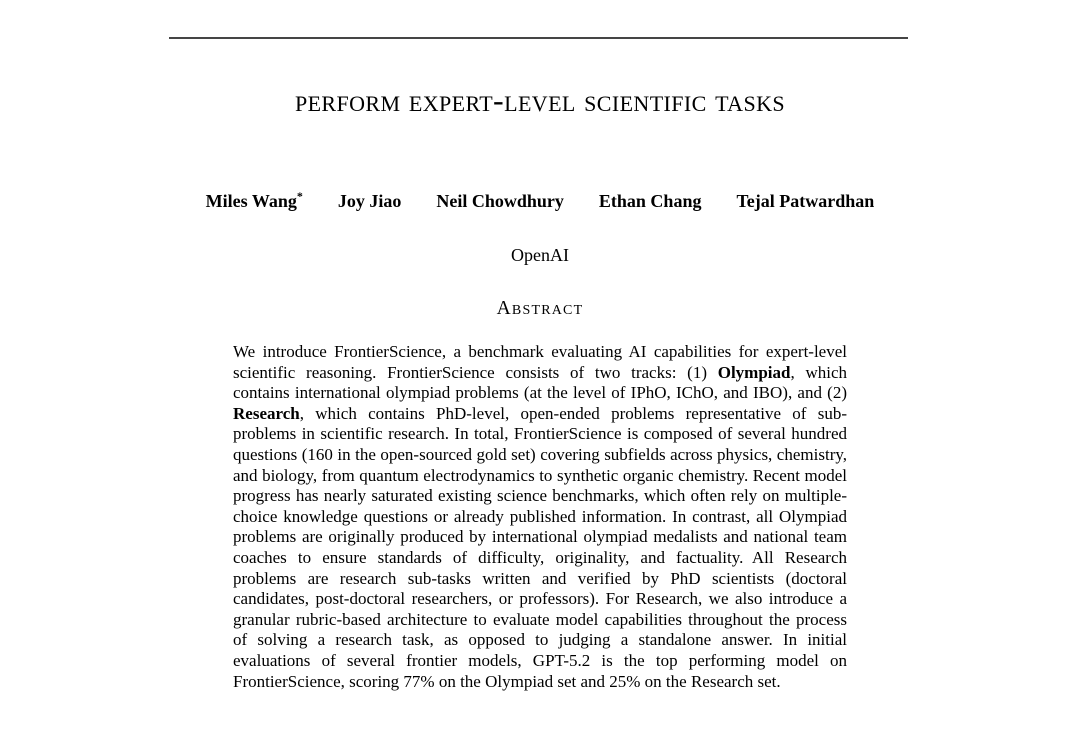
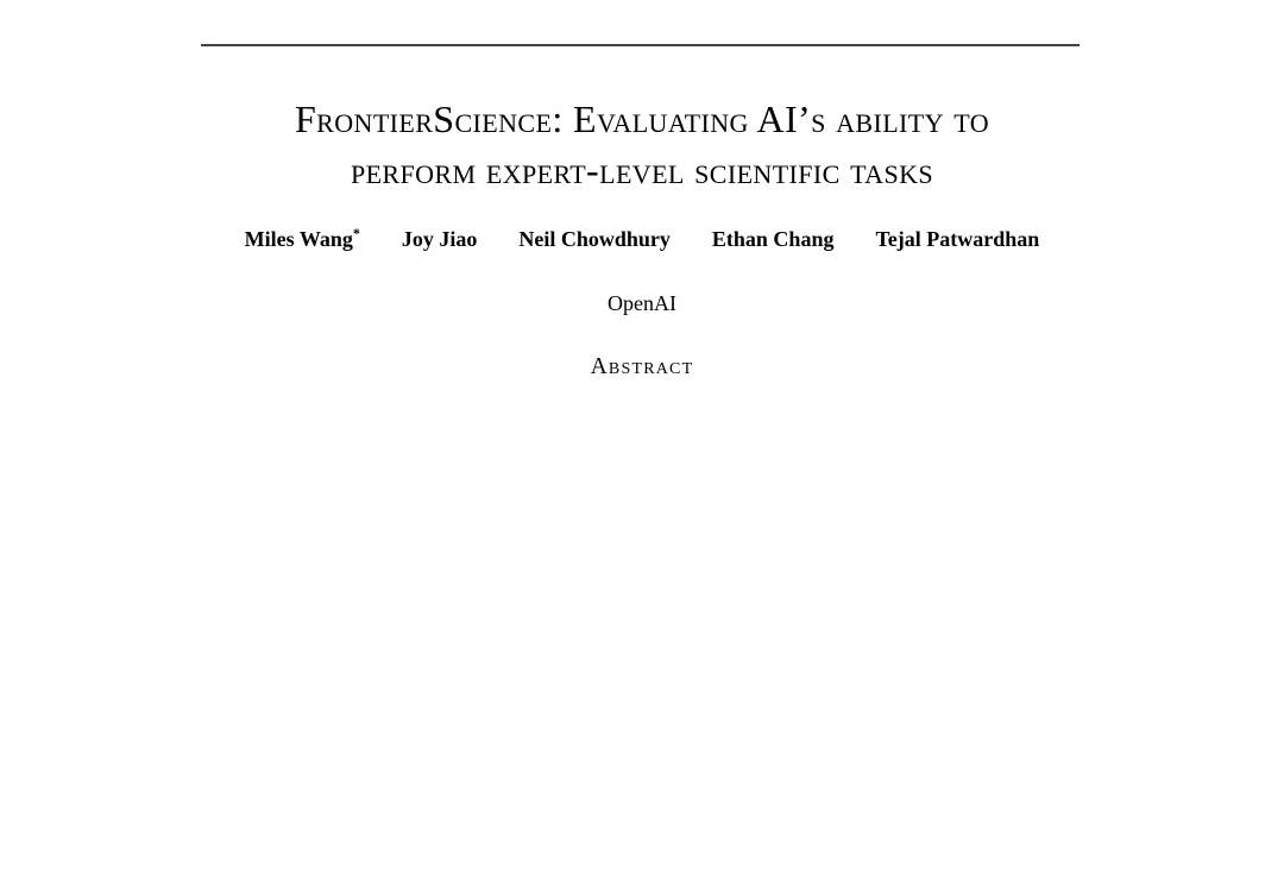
+ FrontierScience: Evaluating AI’s ability to
  perform expert-level scientific tasks
  Miles Wang*
  Joy Jiao
  Neil Chowdhury
  Ethan Chang
  Tejal Patwardhan
  OpenAI
  Abstract
- We introduce FrontierScience, a benchmark evaluating AI capabilities for expert-level scientific reasoning. FrontierScience consists of two tracks: (1) Olympiad, which contains international olympiad problems (at the level of IPhO, IChO, and IBO), and (2) Research, which contains PhD-level, open-ended problems representative of sub-problems in scientific research. In total, FrontierScience is composed of several hundred questions (160 in the open-sourced gold set) covering subfields across physics, chemistry, and biology, from quantum electrodynamics to synthetic organic chemistry. Recent model progress has nearly saturated existing science benchmarks, which often rely on multiple-choice knowledge questions or already published information. In contrast, all Olympiad problems are originally produced by international olympiad medalists and national team coaches to ensure standards of difficulty, originality, and factuality. All Research problems are research sub-tasks written and verified by PhD scientists (doctoral candidates, post-doctoral researchers, or professors). For Research, we also introduce a granular rubric-based architecture to evaluate model capabilities throughout the process of solving a research task, as opposed to judging a standalone answer. In initial evaluations of several frontier models, GPT-5.2 is the top performing model on FrontierScience, scoring 77% on the Olympiad set and 25% on the Research set.
